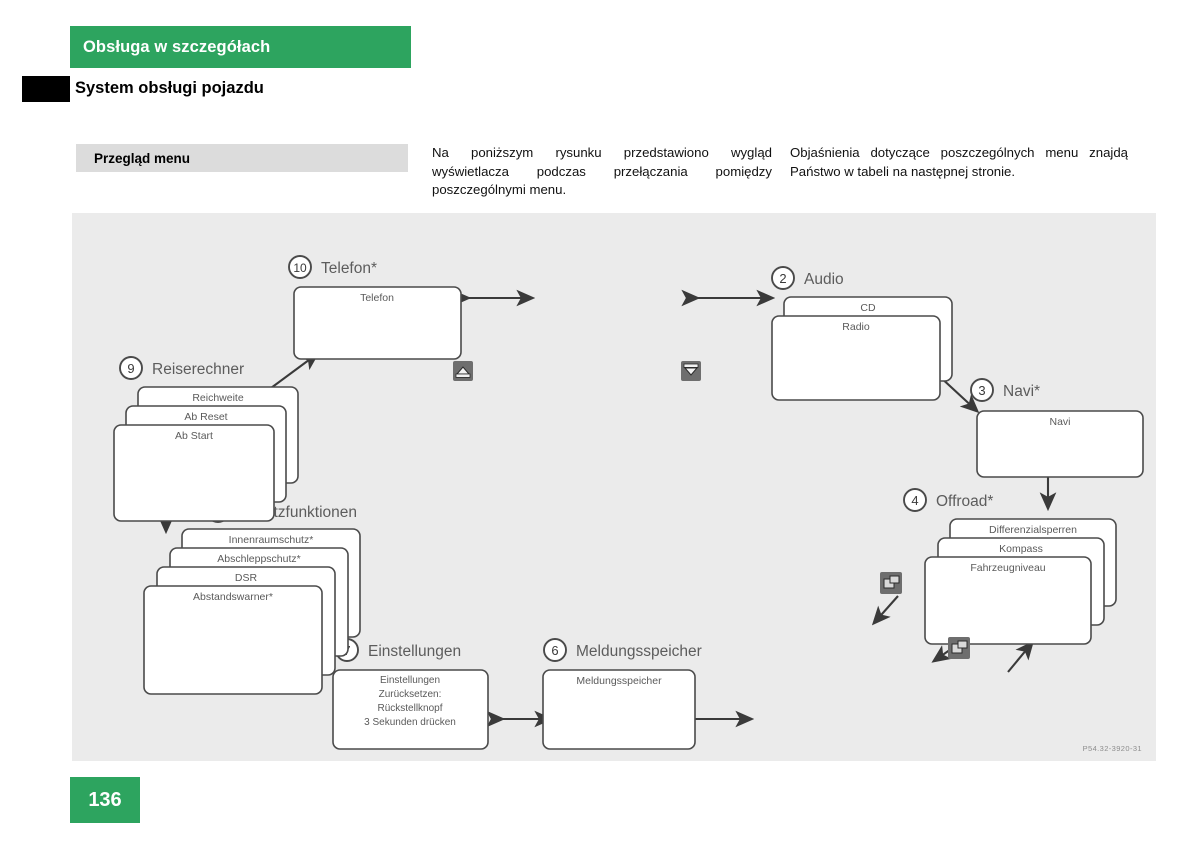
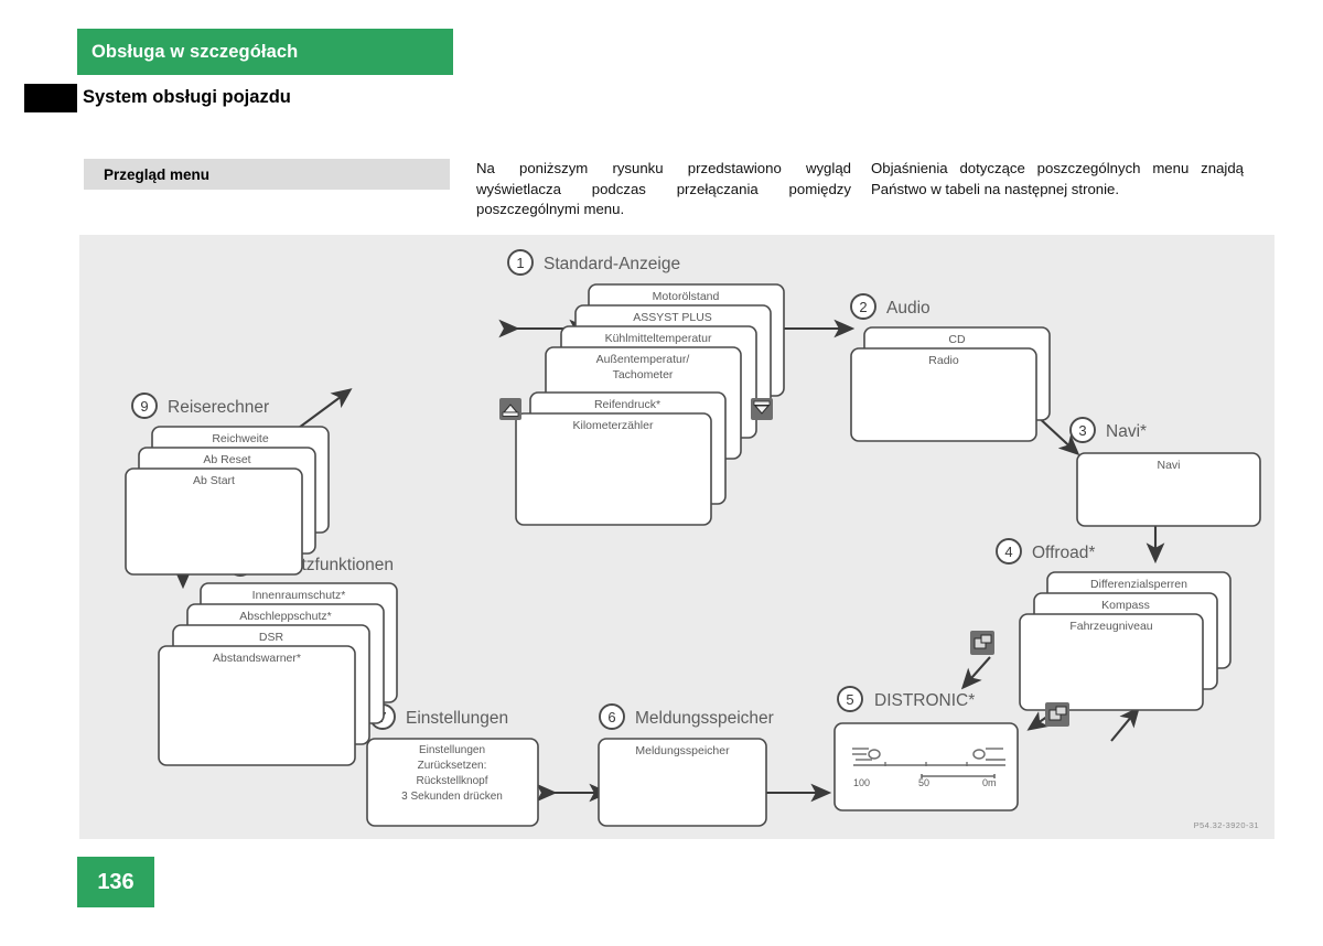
  Obsługa w szczegółach
  System obsługi pojazdu
  Przegląd menu
  Na poniższym rysunku przedstawiono wygląd wyświetlacza podczas przełączania pomiędzy poszczególnymi menu.
  Objaśnienia dotyczące poszczególnych menu znajdą Państwo w tabeli na następnej stronie.
+ 1
+ Standard-Anzeige
+ Motorölstand
+ ASSYST PLUS
+ Kühlmitteltemperatur
+ Außentemperatur/
+ Tachometer
+ Reifendruck*
+ Kilometerzähler
  2
  Audio
  CD
  Radio
  3
  Navi*
  Navi
  4
  Offroad*
  Differenzialsperren
  Kompass
  Fahrzeugniveau
+ 5
+ DISTRONIC*
+ 100
+ 50
+ 0m
  6
  Meldungsspeicher
  Meldungsspeicher
  Einstellungen
  Einstellungen
  Zurücksetzen:
  Rückstellknopf
  3 Sekunden drücken
  tzfunktionen
  Innenraumschutz*
  Abschleppschutz*
  DSR
  Abstandswarner*
  9
  Reiserechner
  Reichweite
  Ab Reset
  Ab Start
- 10
- Telefon*
- Telefon
  P54.32-3920-31
  136
